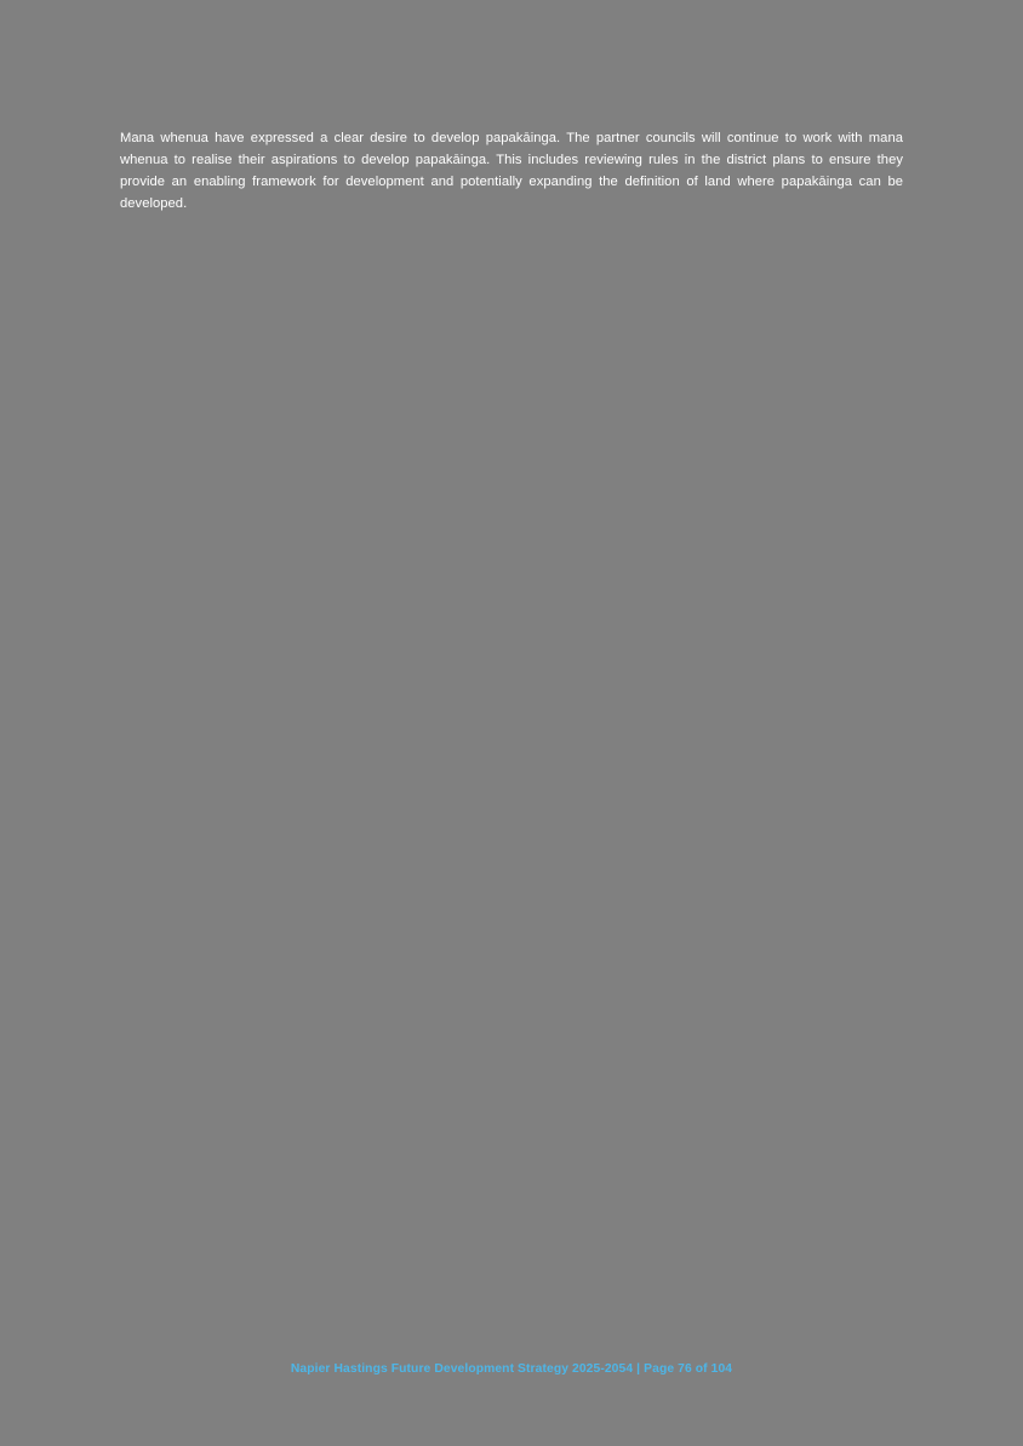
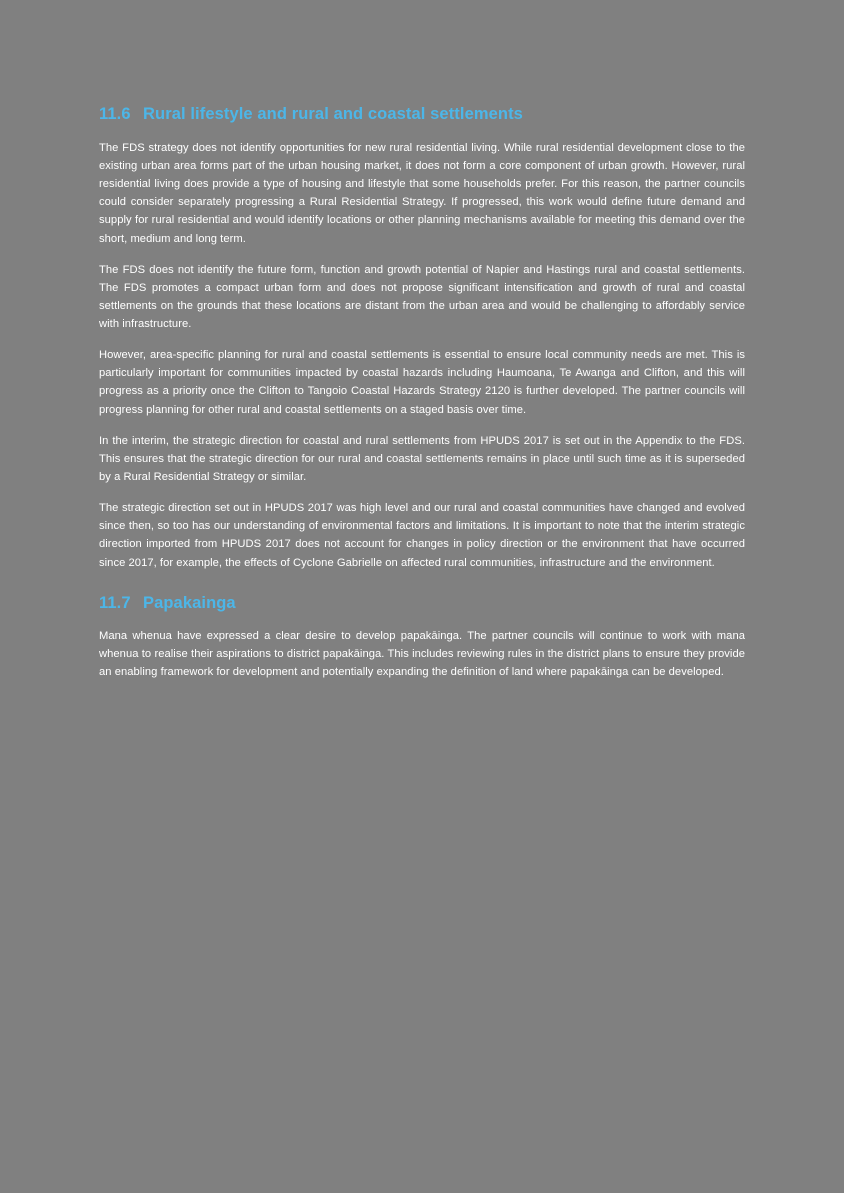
+ 11.6 Rural lifestyle and rural and coastal settlements
+ The FDS strategy does not identify opportunities for new rural residential living. While rural residential development close to the existing urban area forms part of the urban housing market, it does not form a core component of urban growth. However, rural residential living does provide a type of housing and lifestyle that some households prefer. For this reason, the partner councils could consider separately progressing a Rural Residential Strategy. If progressed, this work would define future demand and supply for rural residential and would identify locations or other planning mechanisms available for meeting this demand over the short, medium and long term.
+ The FDS does not identify the future form, function and growth potential of Napier and Hastings rural and coastal settlements. The FDS promotes a compact urban form and does not propose significant intensification and growth of rural and coastal settlements on the grounds that these locations are distant from the urban area and would be challenging to affordably service with infrastructure.
+ However, area-specific planning for rural and coastal settlements is essential to ensure local community needs are met. This is particularly important for communities impacted by coastal hazards including Haumoana, Te Awanga and Clifton, and this will progress as a priority once the Clifton to Tangoio Coastal Hazards Strategy 2120 is further developed. The partner councils will progress planning for other rural and coastal settlements on a staged basis over time.
+ In the interim, the strategic direction for coastal and rural settlements from HPUDS 2017 is set out in the Appendix to the FDS. This ensures that the strategic direction for our rural and coastal settlements remains in place until such time as it is superseded by a Rural Residential Strategy or similar.
+ The strategic direction set out in HPUDS 2017 was high level and our rural and coastal communities have changed and evolved since then, so too has our understanding of environmental factors and limitations. It is important to note that the interim strategic direction imported from HPUDS 2017 does not account for changes in policy direction or the environment that have occurred since 2017, for example, the effects of Cyclone Gabrielle on affected rural communities, infrastructure and the environment.
+ 11.7 Papakainga
- Mana whenua have expressed a clear desire to develop papakāinga. The partner councils will continue to work with mana whenua to realise their aspirations to develop papakāinga. This includes reviewing rules in the district plans to ensure they provide an enabling framework for development and potentially expanding the definition of land where papakāinga can be developed.
+ Mana whenua have expressed a clear desire to develop papakāinga. The partner councils will continue to work with mana whenua to realise their aspirations to district papakāinga. This includes reviewing rules in the district plans to ensure they provide an enabling framework for development and potentially expanding the definition of land where papakāinga can be developed.
- Napier Hastings Future Development Strategy 2025-2054 | Page 76 of 104
